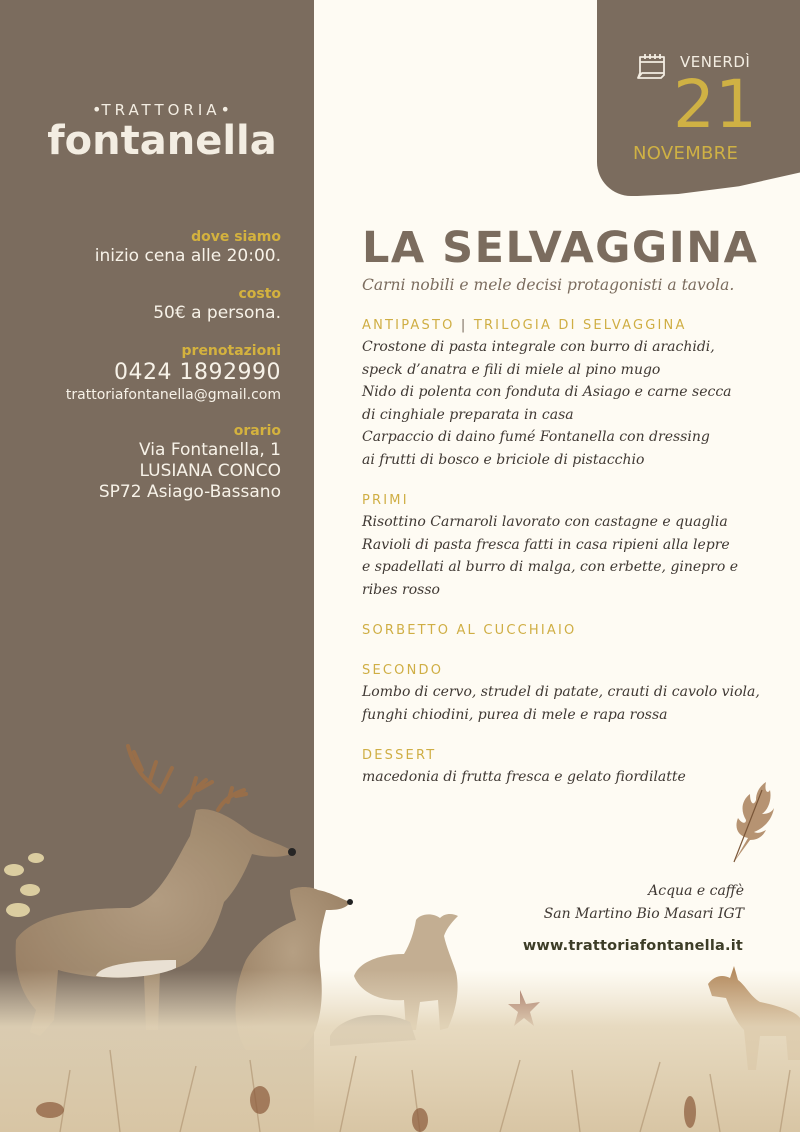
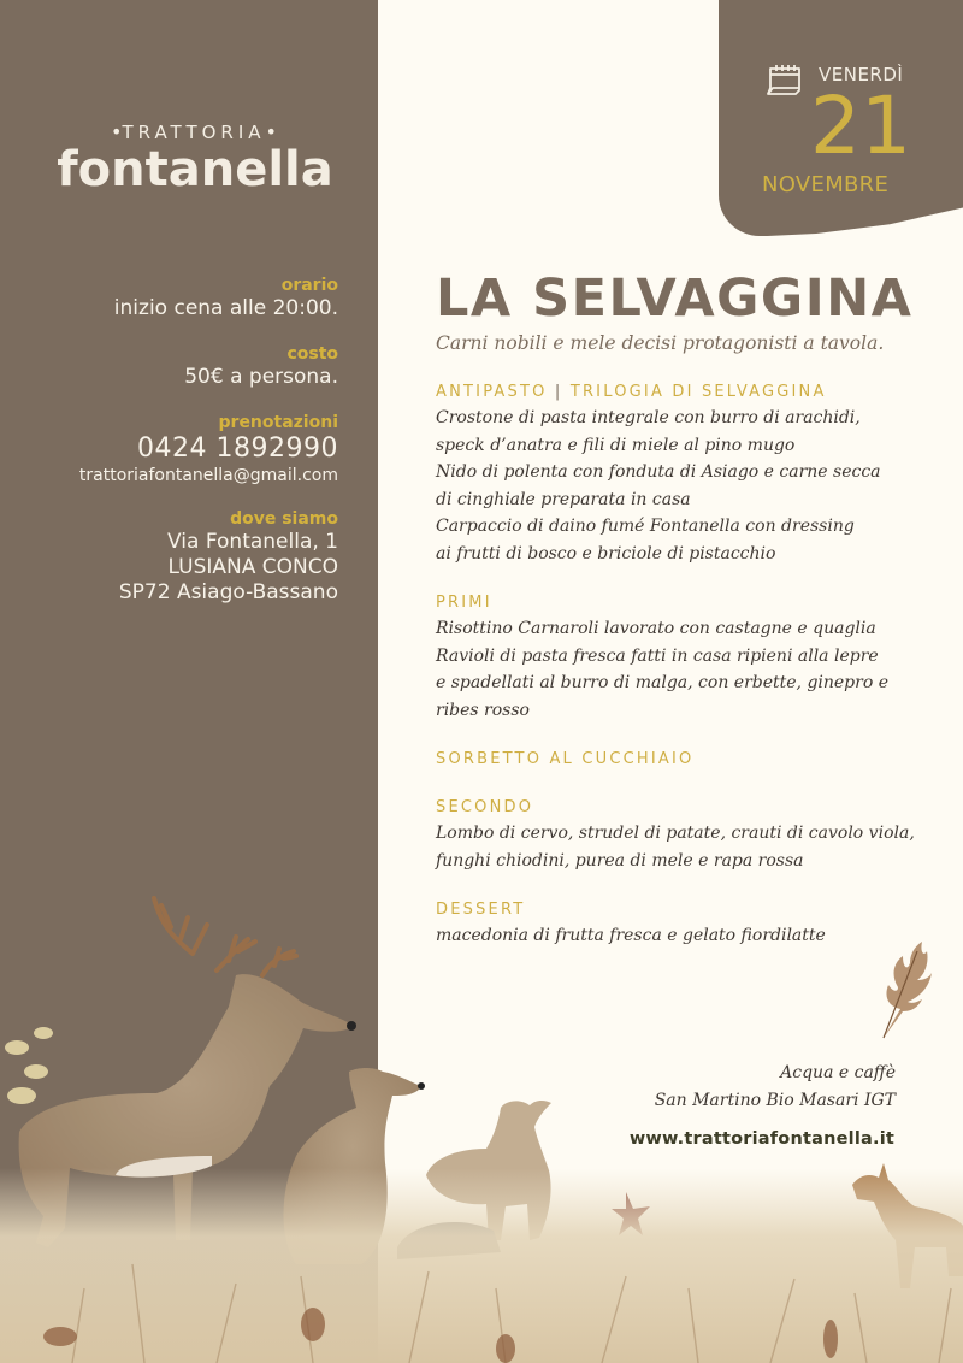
  •TRATTORIA•
  fontanella
- dove siamo
+ orario
  inizio cena alle 20:00.
  costo
  50€ a persona.
  prenotazioni
  0424 1892990
  trattoriafontanella@gmail.com
- orario
+ dove siamo
  Via Fontanella, 1
  LUSIANA CONCO
  SP72 Asiago-Bassano
  VENERDÌ
  21
  NOVEMBRE
  LA SELVAGGINA
  Carni nobili e mele decisi protagonisti a tavola.
  ANTIPASTO | TRILOGIA DI SELVAGGINA
  Crostone di pasta integrale con burro di arachidi,
  speck d’anatra e fili di miele al pino mugo
  Nido di polenta con fonduta di Asiago e carne secca
  di cinghiale preparata in casa
  Carpaccio di daino fumé Fontanella con dressing
  ai frutti di bosco e briciole di pistacchio
  PRIMI
  Risottino Carnaroli lavorato con castagne e quaglia
  Ravioli di pasta fresca fatti in casa ripieni alla lepre
  e spadellati al burro di malga, con erbette, ginepro e
  ribes rosso
  SORBETTO AL CUCCHIAIO
  SECONDO
  Lombo di cervo, strudel di patate, crauti di cavolo viola,
  funghi chiodini, purea di mele e rapa rossa
  DESSERT
  macedonia di frutta fresca e gelato fiordilatte
  Acqua e caffè
  San Martino Bio Masari IGT
  www.trattoriafontanella.it
